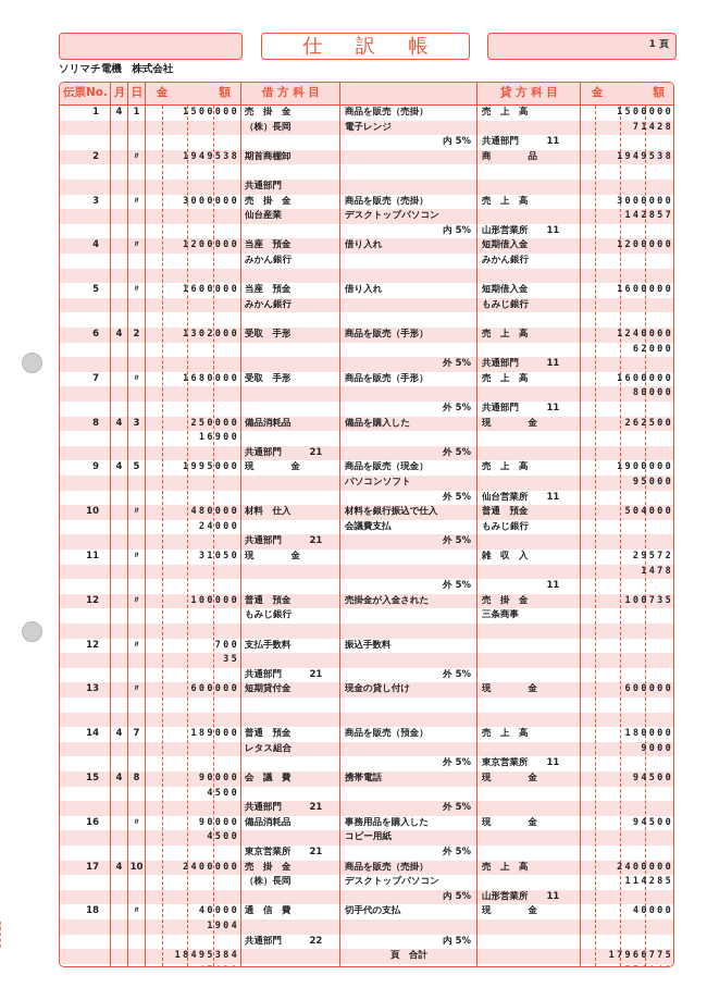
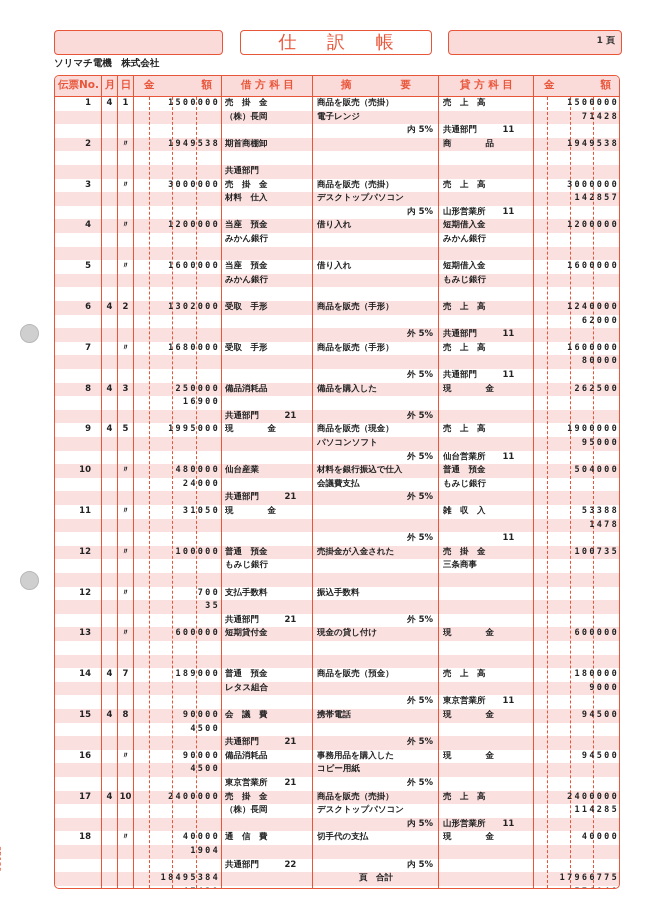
  仕
  訳
  帳
  1 頁
  ソリマチ電機 株式会社
  伝票No.
  月
  日
  金
  額
  借 方 科 目
+ 摘
+ 要
  貸 方 科 目
  金
  額
  1
  4
  1
  1500000
  売 掛 金
  商品を販売（売掛）
  売 上 高
  1500000
  （株）長岡
  電子レンジ
  71428
  内 5%
  共通部門 11
  2
  〃
  1949538
  期首商棚卸
  商 品
  1949538
  共通部門
  3
  〃
  3000000
  売 掛 金
  商品を販売（売掛）
  売 上 高
  3000000
- 仙台産業
+ 材料 仕入
  デスクトップパソコン
  142857
  内 5%
  山形営業所 11
  4
  〃
  1200000
  当座 預金
  借り入れ
  短期借入金
  1200000
  みかん銀行
  みかん銀行
  5
  〃
  1600000
  当座 預金
  借り入れ
  短期借入金
  1600000
  みかん銀行
  もみじ銀行
  6
  4
  2
  1302000
  受取 手形
  商品を販売（手形）
  売 上 高
  1240000
  62000
  外 5%
  共通部門 11
  7
  〃
  1680000
  受取 手形
  商品を販売（手形）
  売 上 高
  1600000
  80000
  外 5%
  共通部門 11
  8
  4
  3
  250000
  備品消耗品
  備品を購入した
  現 金
  262500
  16900
  共通部門 21
  外 5%
  9
  4
  5
  1995000
  現 金
  商品を販売（現金）
  売 上 高
  1900000
  パソコンソフト
  95000
  外 5%
  仙台営業所 11
  10
  〃
  480000
- 材料 仕入
+ 仙台産業
  材料を銀行振込で仕入
  普通 預金
  504000
  24000
  会議費支払
  もみじ銀行
  共通部門 21
  外 5%
  11
  〃
  31050
  現 金
  雑 収 入
- 29572
+ 53388
  1478
  外 5%
  11
  12
  〃
  100000
  普通 預金
  売掛金が入金された
  売 掛 金
  100735
  もみじ銀行
  三条商事
  12
  〃
  700
  支払手数料
  振込手数料
  35
  共通部門 21
  外 5%
  13
  〃
  600000
  短期貸付金
  現金の貸し付け
  現 金
  600000
  14
  4
  7
  189000
  普通 預金
  商品を販売（預金）
  売 上 高
  180000
  レタス組合
  9000
  外 5%
  東京営業所 11
  15
  4
  8
  90000
  会 議 費
  携帯電話
  現 金
  94500
  4500
  共通部門 21
  外 5%
  16
  〃
  90000
  備品消耗品
  事務用品を購入した
  現 金
  94500
  4500
  コピー用紙
  東京営業所 21
  外 5%
  17
  4
  10
  2400000
  売 掛 金
  商品を販売（売掛）
  売 上 高
  2400000
  （株）長岡
  デスクトップパソコン
  114285
  内 5%
  山形営業所 11
  18
  〃
  40000
  通 信 費
  切手代の支払
  現 金
  40000
  1904
  共通部門 22
  内 5%
  18495384
  頁 合計
  17966775
